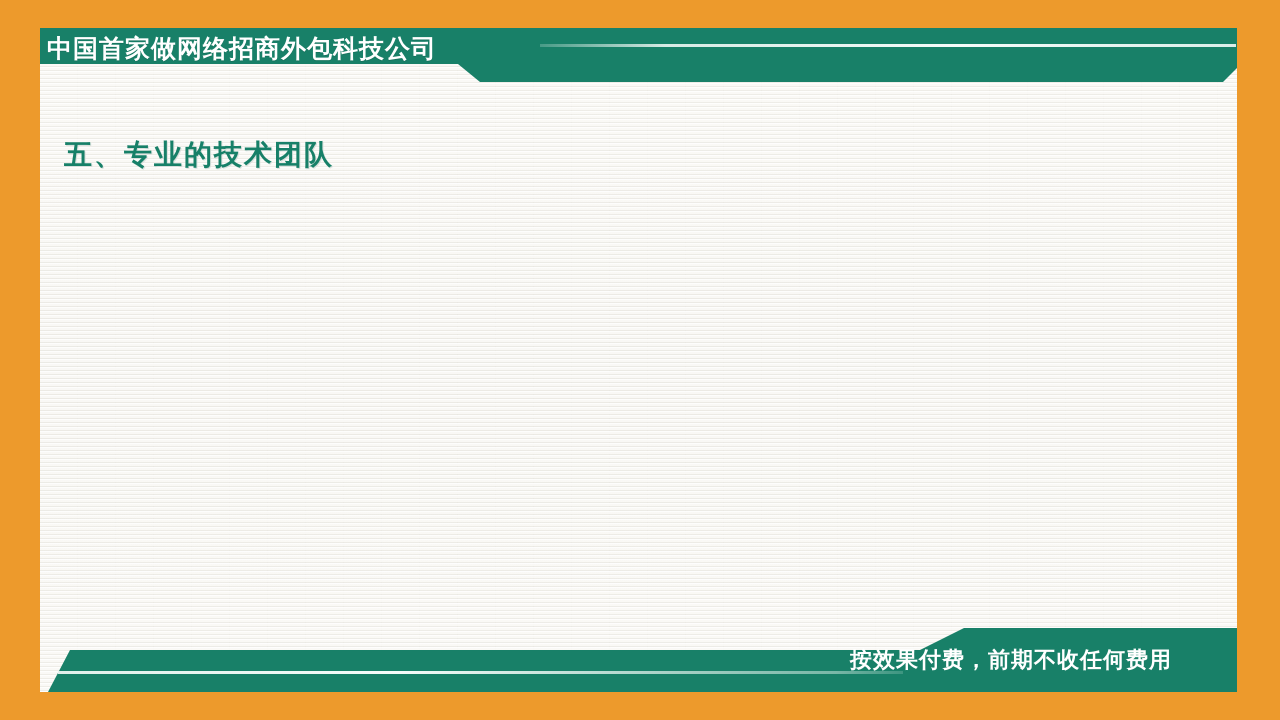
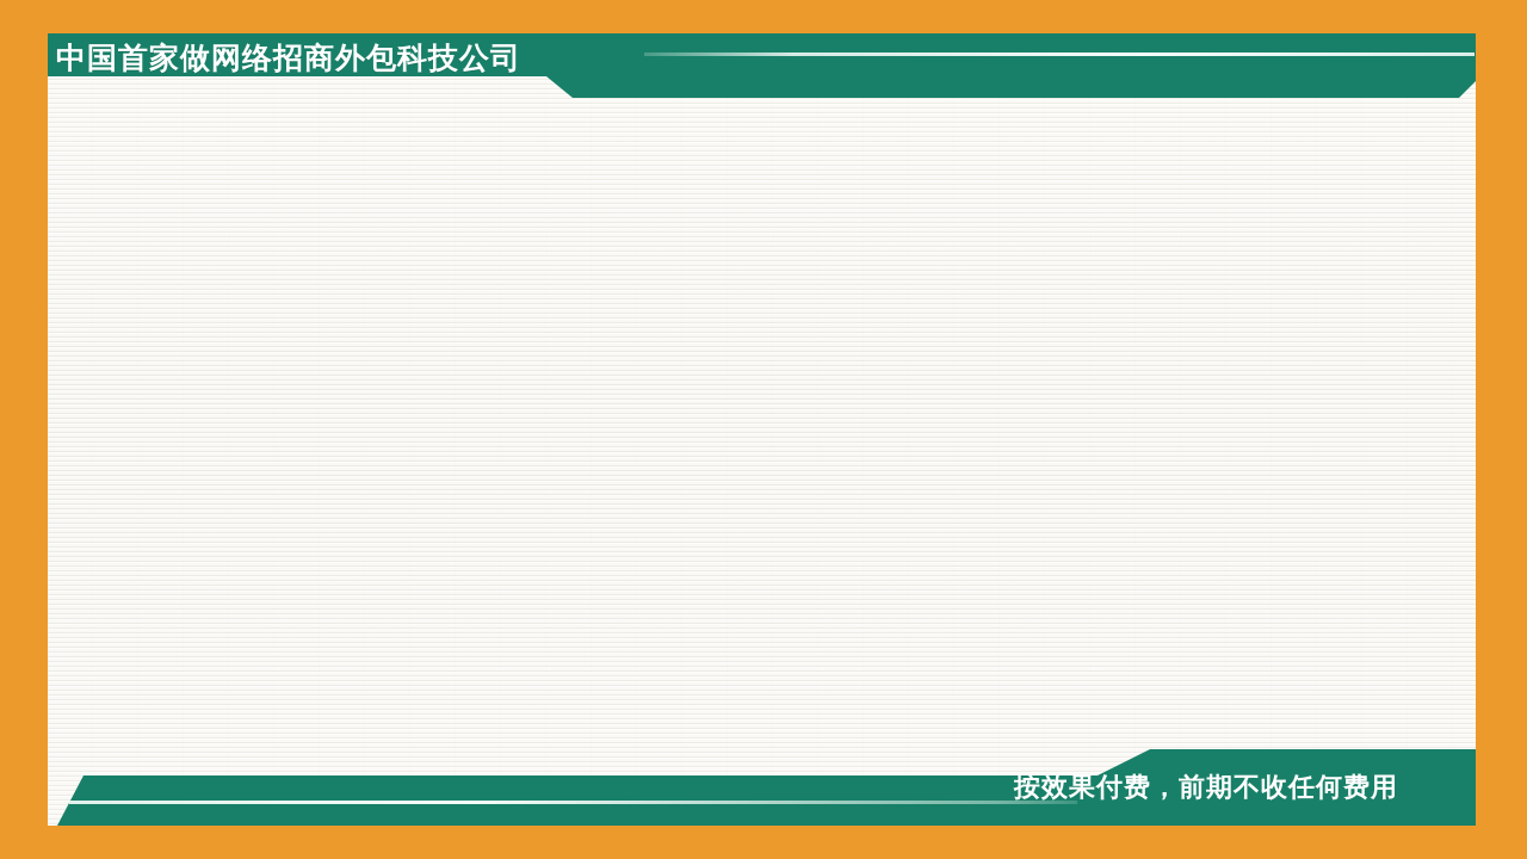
  中国首家做网络招商外包科技公司
- 五、专业的技术团队
  按效果付费，前期不收任何费用
